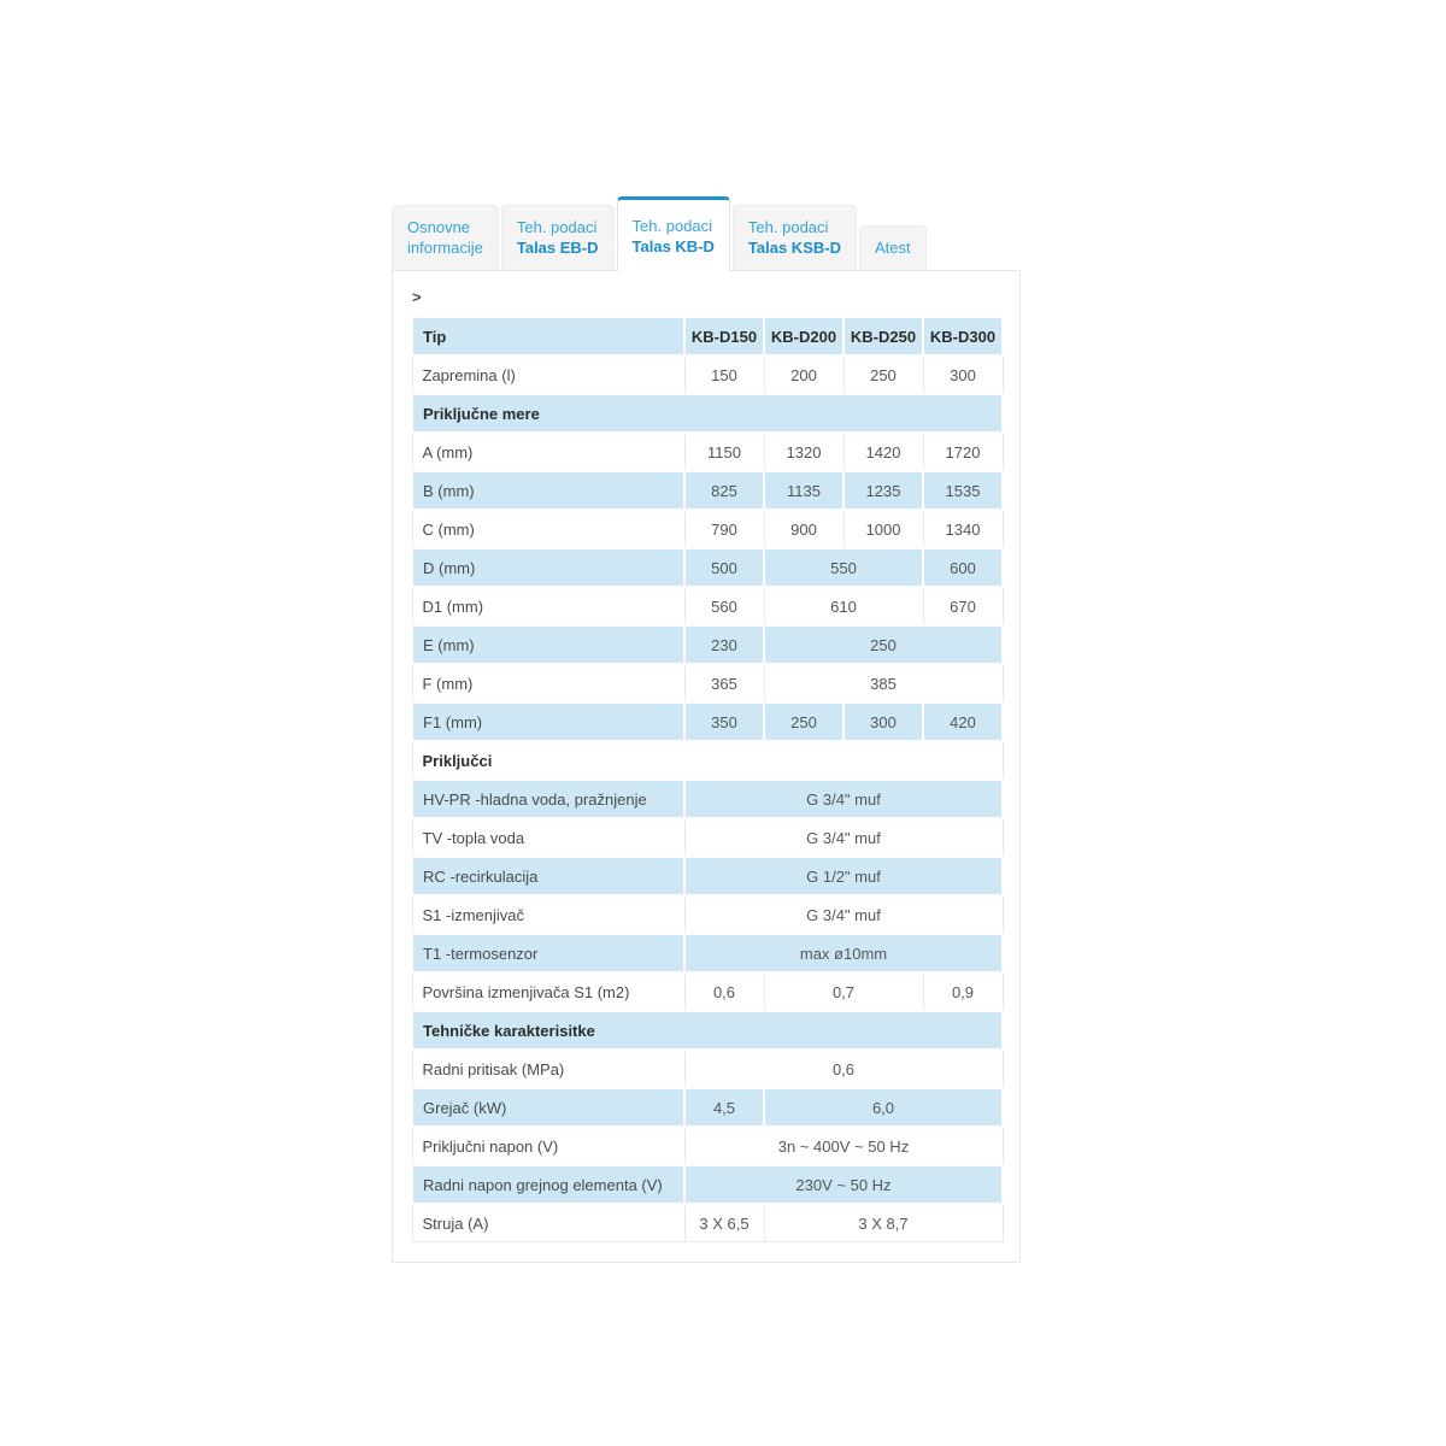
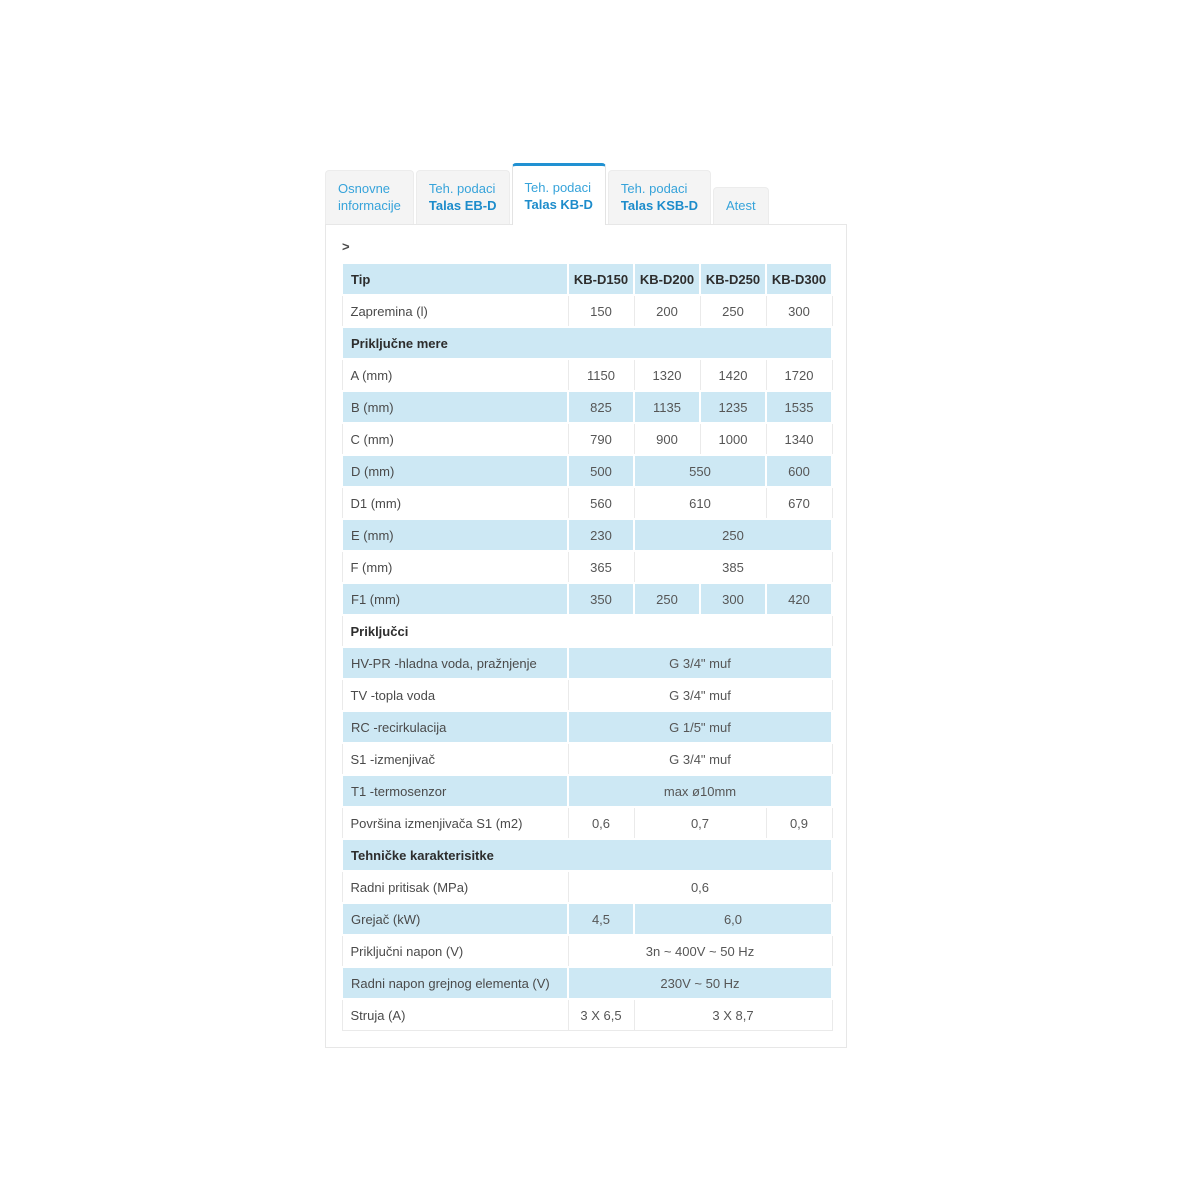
  Osnovne
  informacije
  Teh. podaci
  Talas EB-D
  Teh. podaci
  Talas KB-D
  Teh. podaci
  Talas KSB-D
  Atest
  >
  Tip	KB-D150	KB-D200	KB-D250	KB-D300
  Zapremina (l)	150	200	250	300
  Priključne mere
  A (mm)	1150	1320	1420	1720
  B (mm)	825	1135	1235	1535
  C (mm)	790	900	1000	1340
  D (mm)	500	550	600
  D1 (mm)	560	610	670
  E (mm)	230	250
  F (mm)	365	385
  F1 (mm)	350	250	300	420
  Priključci
  HV-PR -hladna voda, pražnjenje	G 3/4" muf
  TV -topla voda	G 3/4" muf
- RC -recirkulacija	G 1/2" muf
+ RC -recirkulacija	G 1/5" muf
  S1 -izmenjivač	G 3/4" muf
  T1 -termosenzor	max ø10mm
  Površina izmenjivača S1 (m2)	0,6	0,7	0,9
  Tehničke karakterisitke
  Radni pritisak (MPa)	0,6
  Grejač (kW)	4,5	6,0
  Priključni napon (V)	3n ~ 400V ~ 50 Hz
  Radni napon grejnog elementa (V)	230V ~ 50 Hz
  Struja (A)	3 X 6,5	3 X 8,7
